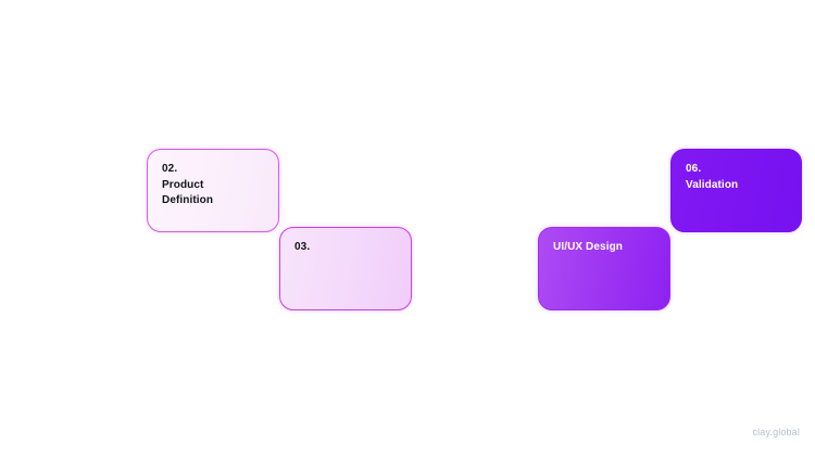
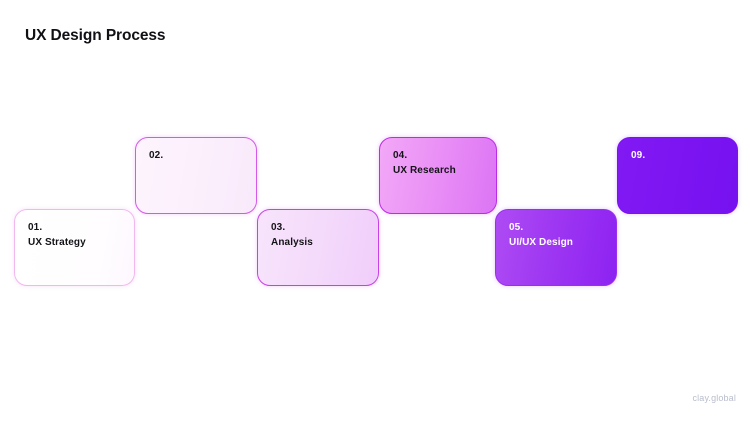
+ UX Design Process
+ 01.
+ UX Strategy
  02.
- Product
- Definition
  03.
+ Analysis
+ 04.
+ UX Research
+ 05.
  UI/UX Design
- 06.
+ 09.
- Validation
  clay.global
